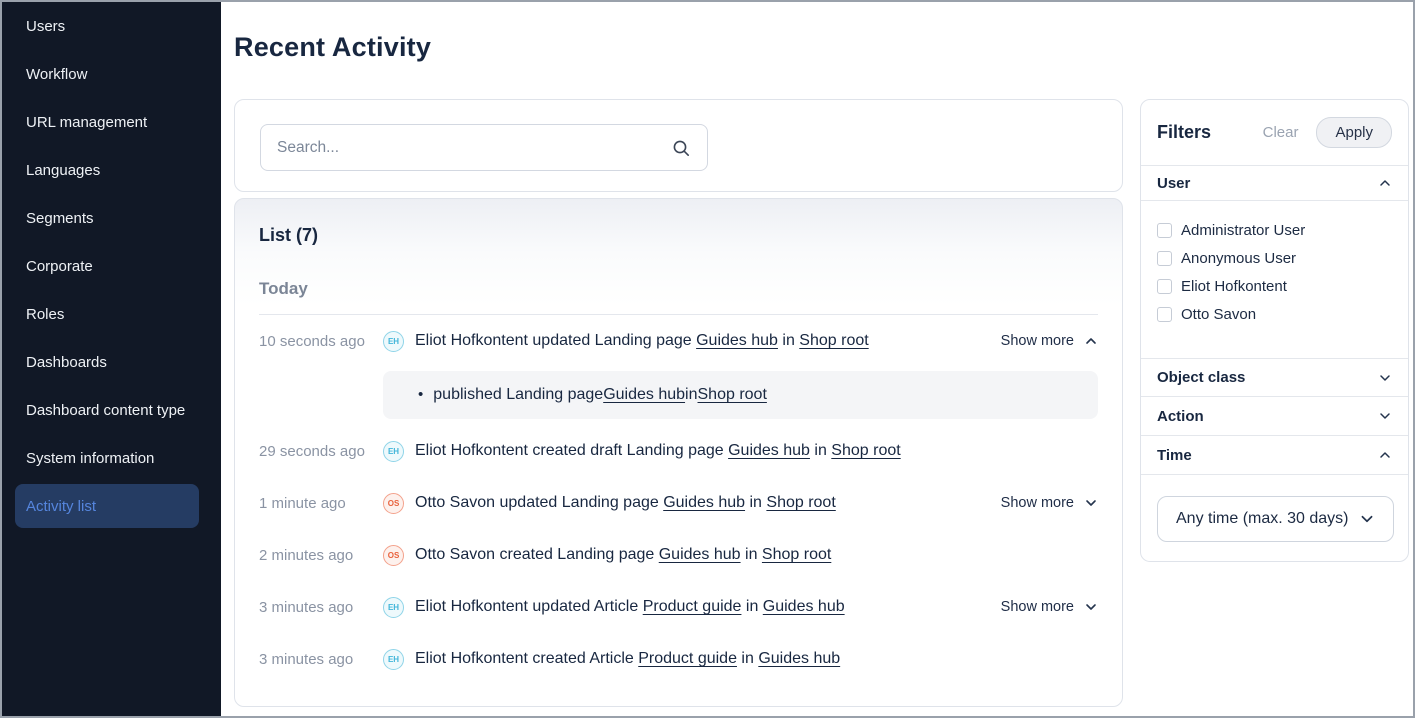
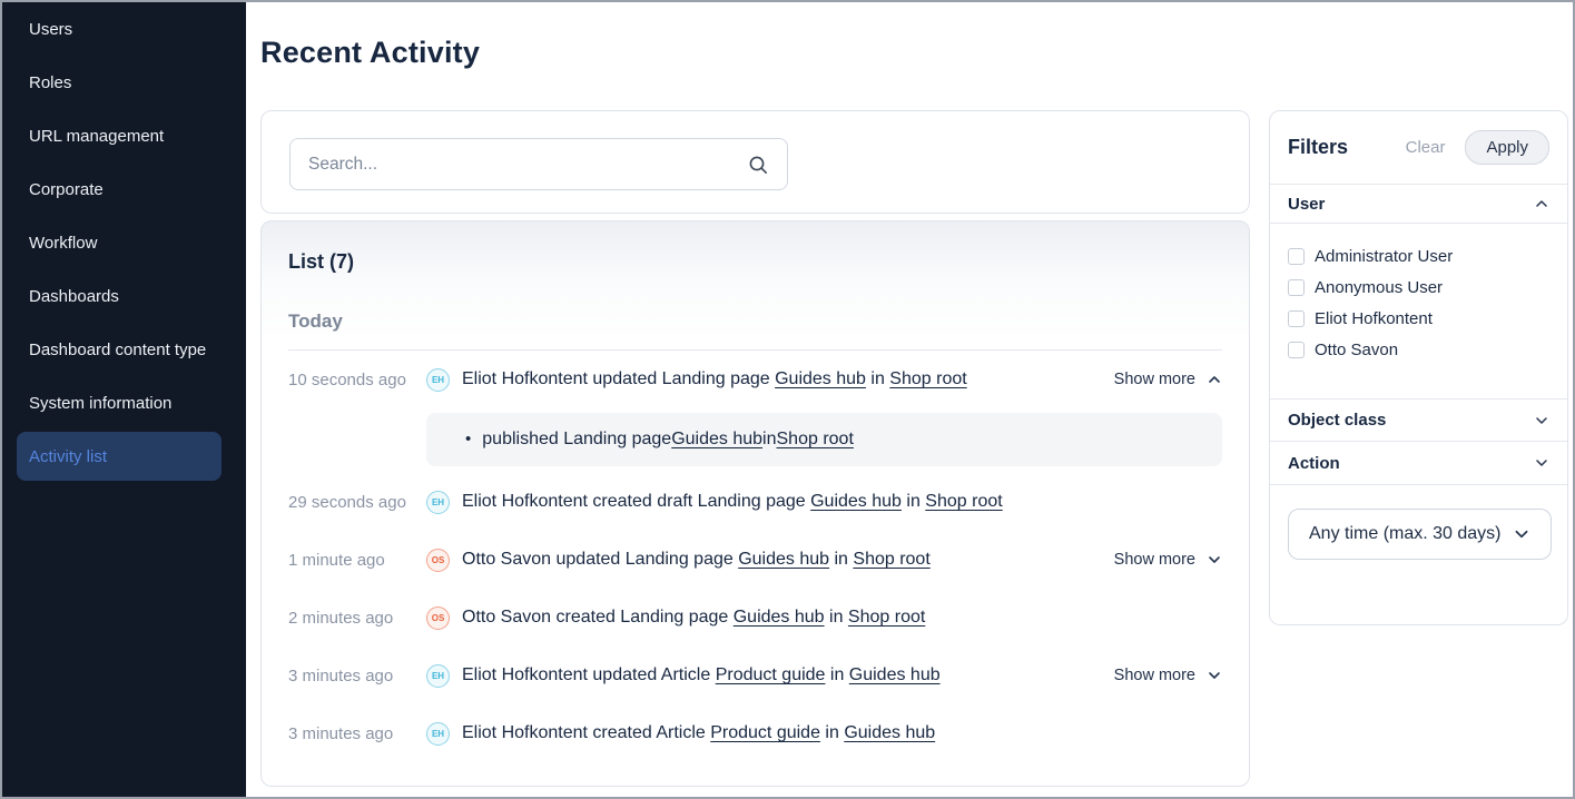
  Users
- Workflow
+ Roles
  URL management
- Languages
- Segments
  Corporate
- Roles
+ Workflow
  Dashboards
  Dashboard content type
  System information
  Activity list
  Recent Activity
  Search...
  List (7)
  Today
  10 seconds ago
  EH
  Eliot Hofkontent updated Landing page Guides hub in Shop root
  Show more
  published Landing page
  Guides hub
  in
  Shop root
  29 seconds ago
  EH
  Eliot Hofkontent created draft Landing page Guides hub in Shop root
  1 minute ago
  OS
  Otto Savon updated Landing page Guides hub in Shop root
  Show more
  2 minutes ago
  OS
  Otto Savon created Landing page Guides hub in Shop root
  3 minutes ago
  EH
  Eliot Hofkontent updated Article Product guide in Guides hub
  Show more
  3 minutes ago
  EH
  Eliot Hofkontent created Article Product guide in Guides hub
  Filters
  Clear
  Apply
  User
  Administrator User
  Anonymous User
  Eliot Hofkontent
  Otto Savon
  Object class
  Action
- Time
  Any time (max. 30 days)
